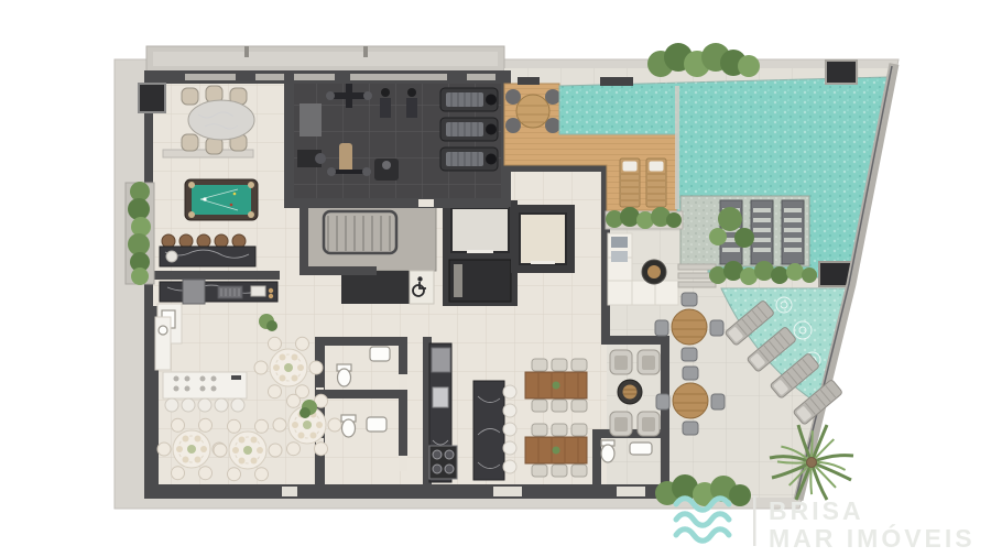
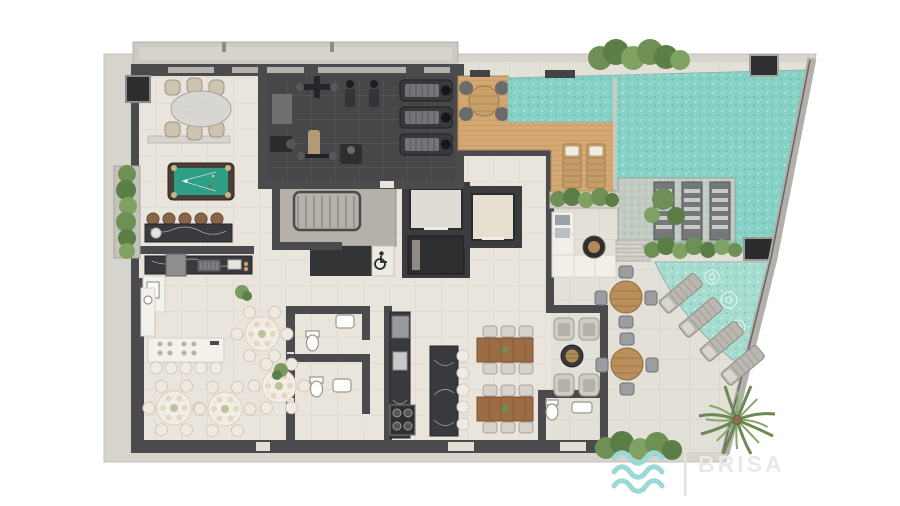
  BRISA
- MAR IMÓVEIS
